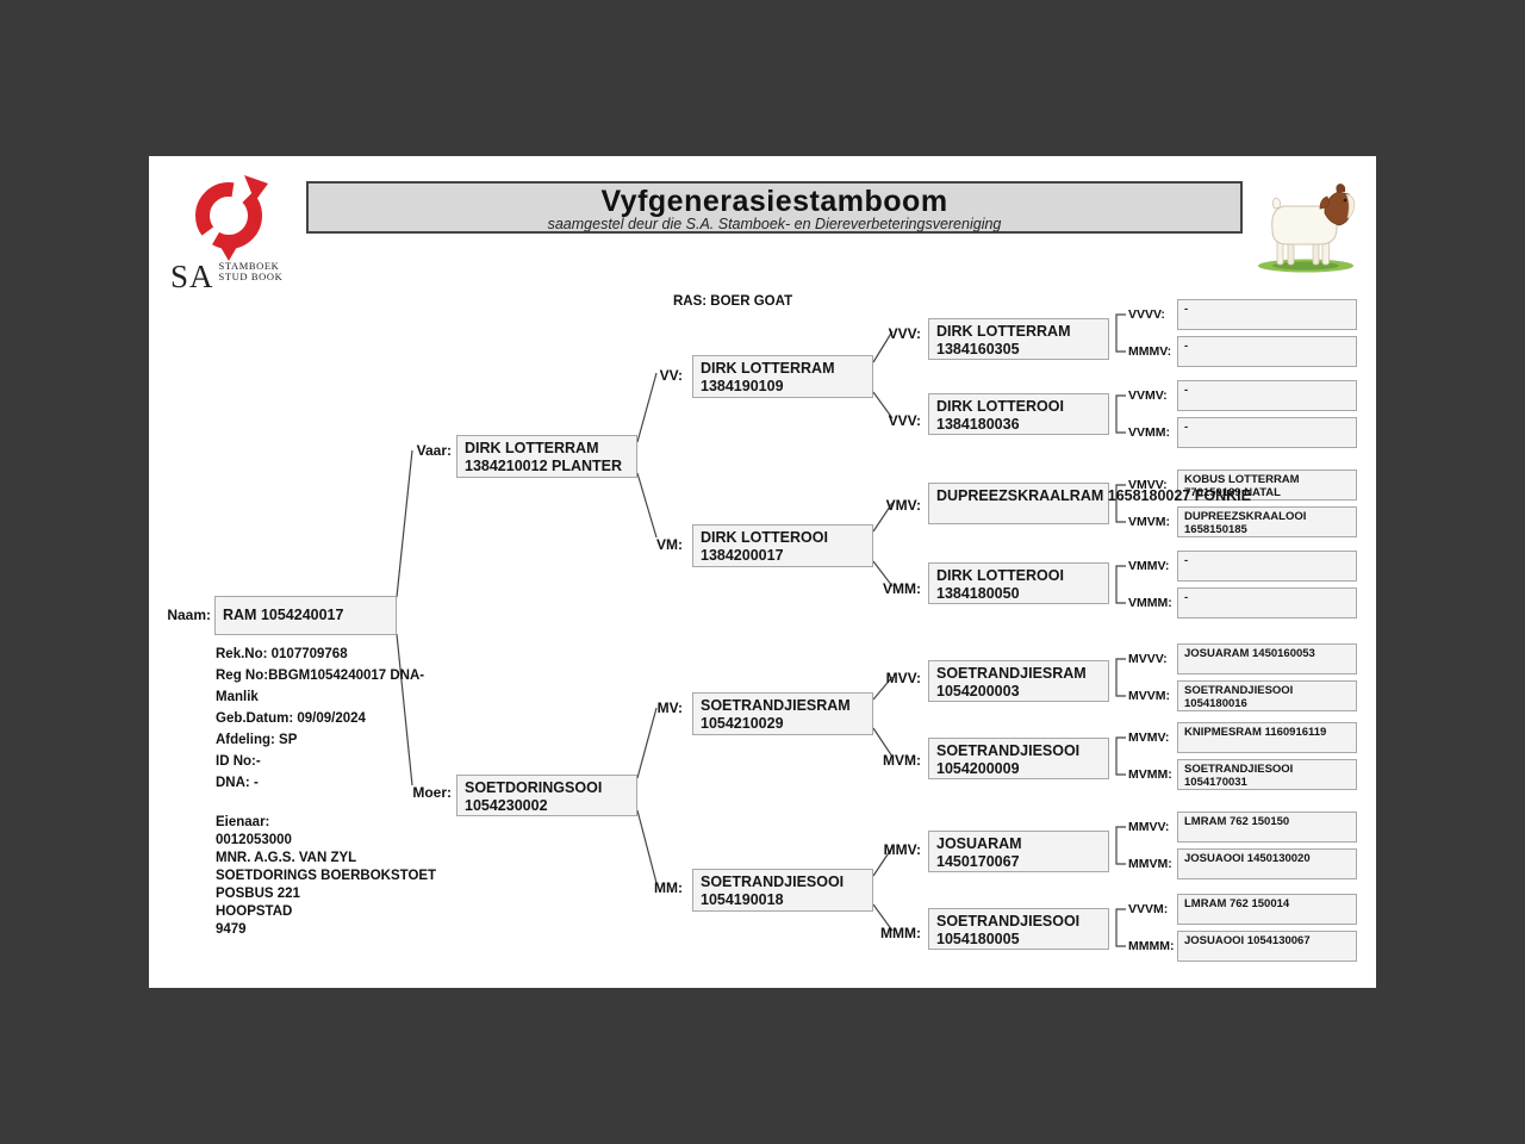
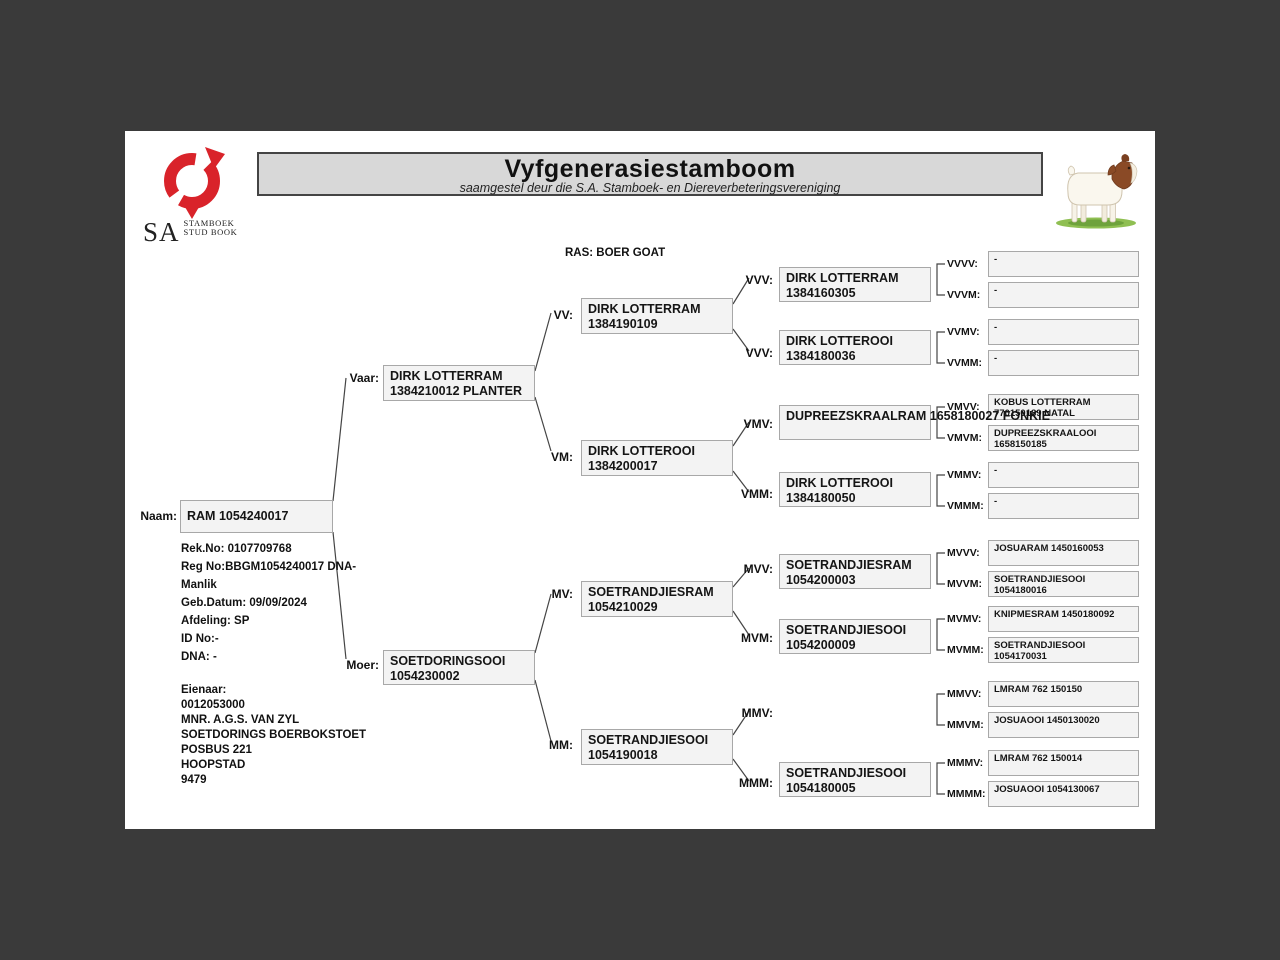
  SA STAMBOEK
  STUD BOOK
  Vyfgenerasiestamboom
  saamgestel deur die S.A. Stamboek- en Diereverbeteringsvereniging
  RAS: BOER GOAT
  Naam:
  RAM 1054240017
  Rek.No: 0107709768
  Reg No:BBGM1054240017 DNA-
  Manlik
  Geb.Datum: 09/09/2024
  Afdeling: SP
  ID No:-
  DNA: -
  Eienaar:
  0012053000
  MNR. A.G.S. VAN ZYL
  SOETDORINGS BOERBOKSTOET
  POSBUS 221
  HOOPSTAD
  9479
  Vaar:
  DIRK LOTTERRAM
  1384210012 PLANTER
  Moer:
  SOETDORINGSOOI
  1054230002
  VV:
  DIRK LOTTERRAM
  1384190109
  VM:
  DIRK LOTTEROOI
  1384200017
  MV:
  SOETRANDJIESRAM
  1054210029
  MM:
  SOETRANDJIESOOI
  1054190018
  VVV:
  DIRK LOTTERRAM
  1384160305
  VVV:
  DIRK LOTTEROOI
  1384180036
  VMV:
  DUPREEZSKRAALRAM 1658180027 FONKIE
  VMM:
  DIRK LOTTEROOI
  1384180050
  MVV:
  SOETRANDJIESRAM
  1054200003
  MVM:
  SOETRANDJIESOOI
  1054200009
  MMV:
- JOSUARAM
- 1450170067
  MMM:
  SOETRANDJIESOOI
  1054180005
  VVVV:
  -
- MMMV:
+ VVVM:
  -
  VVMV:
  -
  VVMM:
  -
  VMVV:
  KOBUS LOTTERRAM
  770150189 NATAL
  VMVM:
  DUPREEZSKRAALOOI
  1658150185
  VMMV:
  -
  VMMM:
  -
  MVVV:
  JOSUARAM 1450160053
  MVVM:
  SOETRANDJIESOOI
  1054180016
  MVMV:
- KNIPMESRAM 1160916119
+ KNIPMESRAM 1450180092
  MVMM:
  SOETRANDJIESOOI
  1054170031
  MMVV:
  LMRAM 762 150150
  MMVM:
  JOSUAOOI 1450130020
- VVVM:
+ MMMV:
  LMRAM 762 150014
  MMMM:
  JOSUAOOI 1054130067
